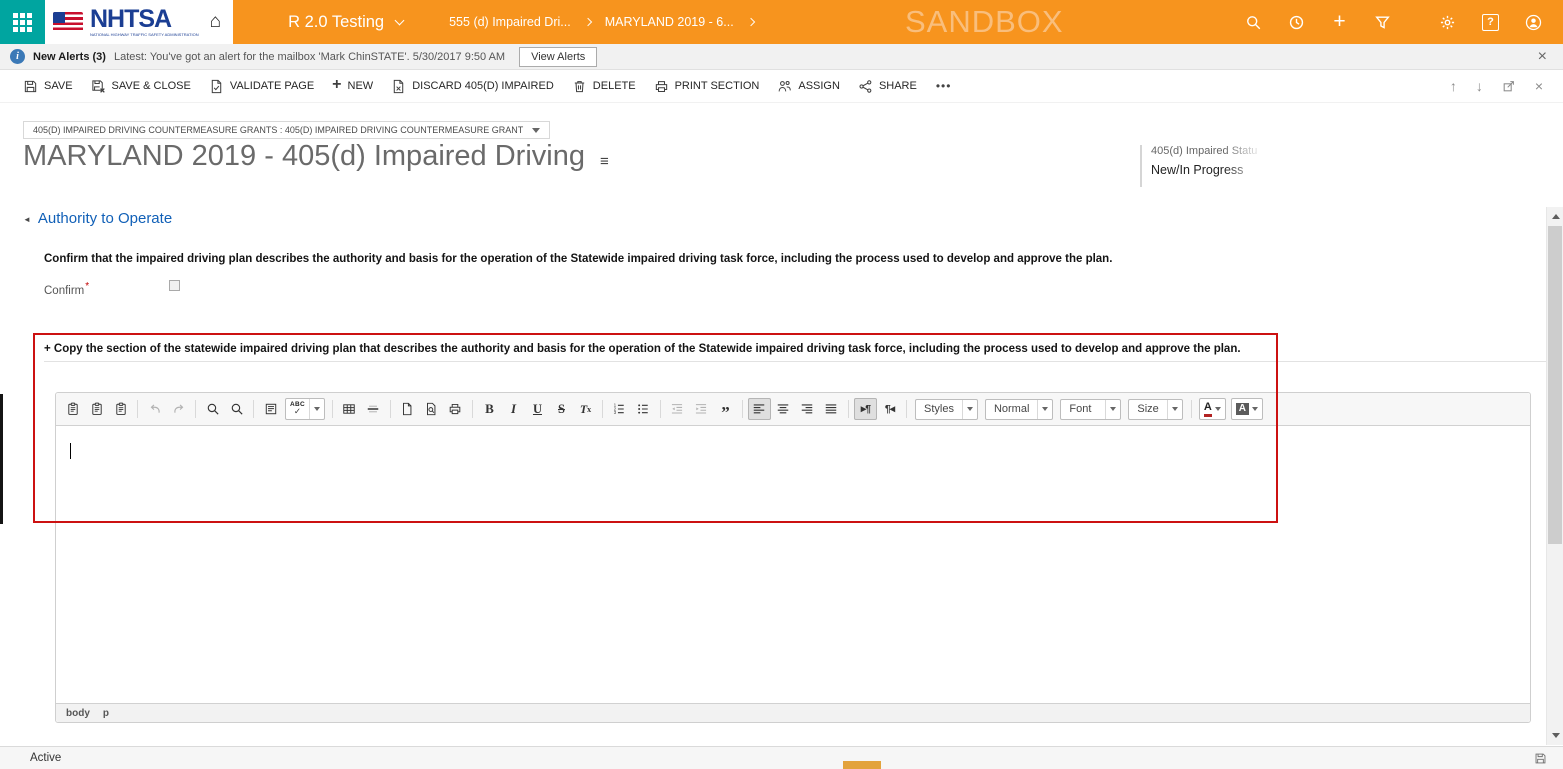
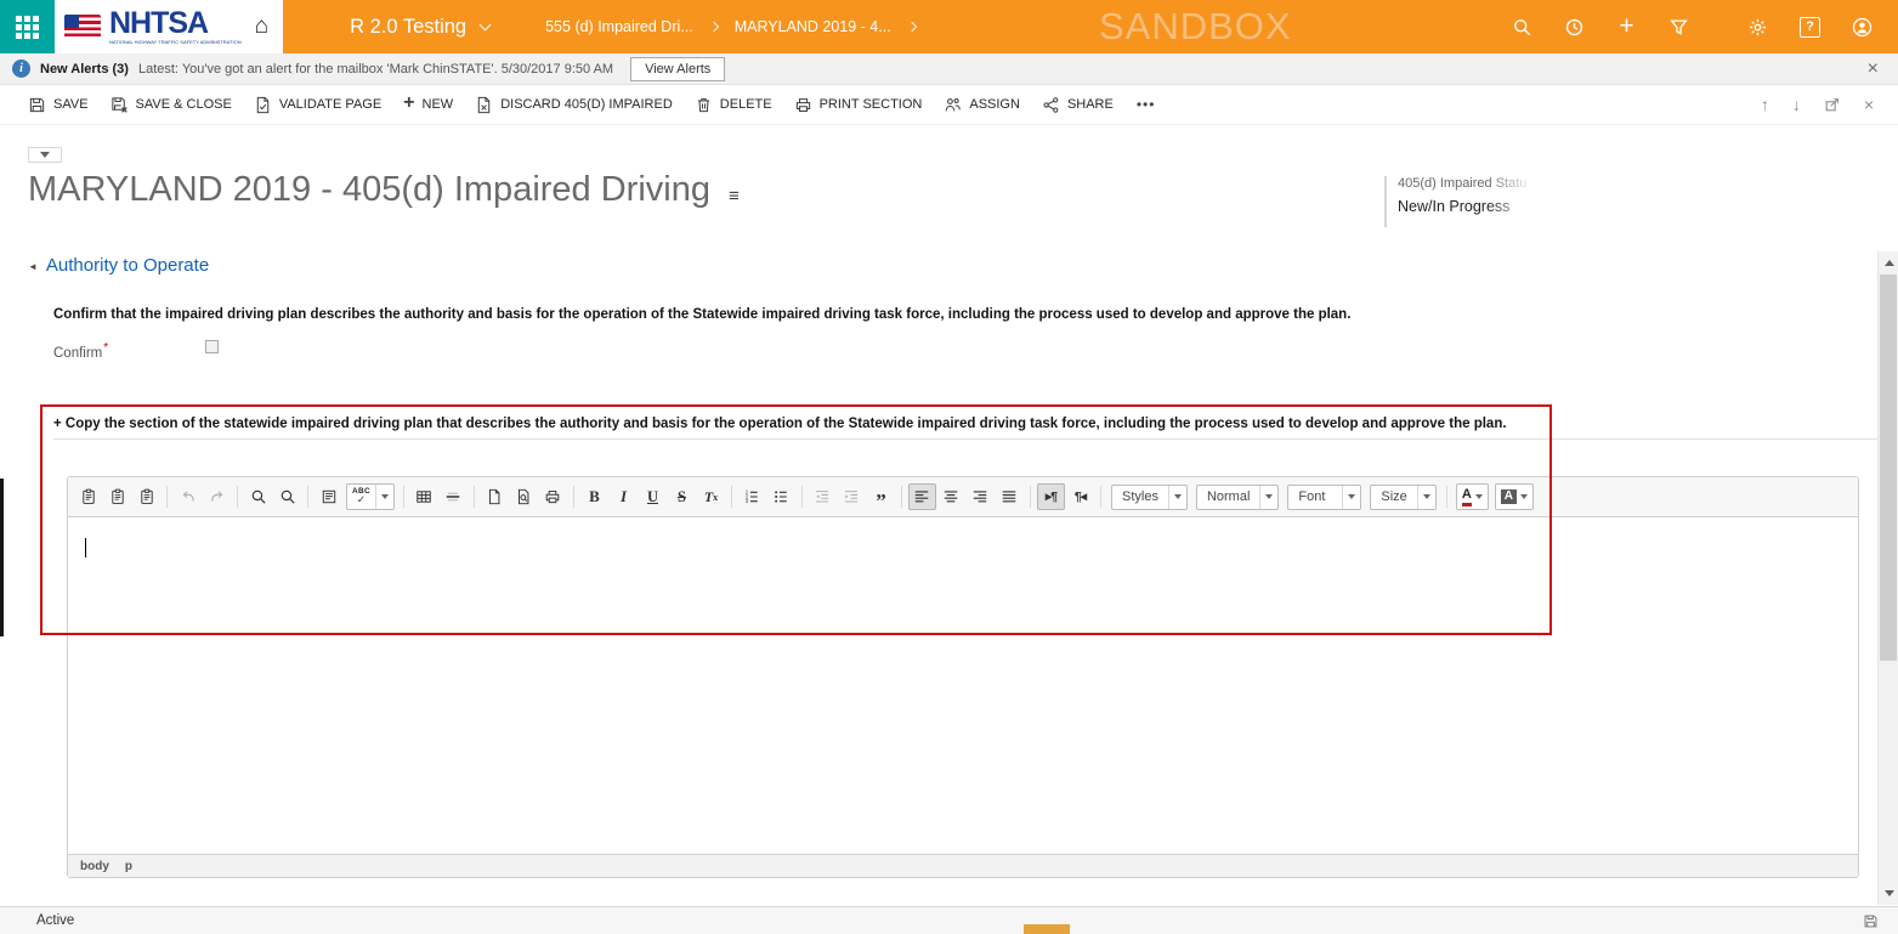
  NHTSA
  ⌂
  R 2.0 Testing
  555 (d) Impaired Dri...
- MARYLAND 2019 - 6...
+ MARYLAND 2019 - 4...
  SANDBOX
  +
  ?
  i
  New Alerts (3)
  Latest: You've got an alert for the mailbox 'Mark ChinSTATE'. 5/30/2017 9:50 AM
  View Alerts
  ×
  SAVE
  SAVE & CLOSE
  VALIDATE PAGE
  +
  NEW
  DISCARD 405(D) IMPAIRED
  DELETE
  PRINT SECTION
  ASSIGN
  SHARE
  •••
  ↑
  ↓
  ×
- 405(D) IMPAIRED DRIVING COUNTERMEASURE GRANTS : 405(D) IMPAIRED DRIVING COUNTERMEASURE GRANT
  MARYLAND 2019 - 405(d) Impaired Driving
  ≡
  New/In Progr
  ◄
  Authority to Operate
  Confirm that the impaired driving plan describes the authority and basis for the operation of the Statewide impaired driving task force, including the process used to develop and approve the plan.
  Confirm*
  + Copy the section of the statewide impaired driving plan that describes the authority and basis for the operation of the Statewide impaired driving task force, including the process used to develop and approve the plan.
  ✓
  B
  I
  U
  S
  T
  x
  ”
  ▸¶
  ¶◂
  Styles
  Normal
  Font
  Size
  A
  A
  body
  p
  Active
